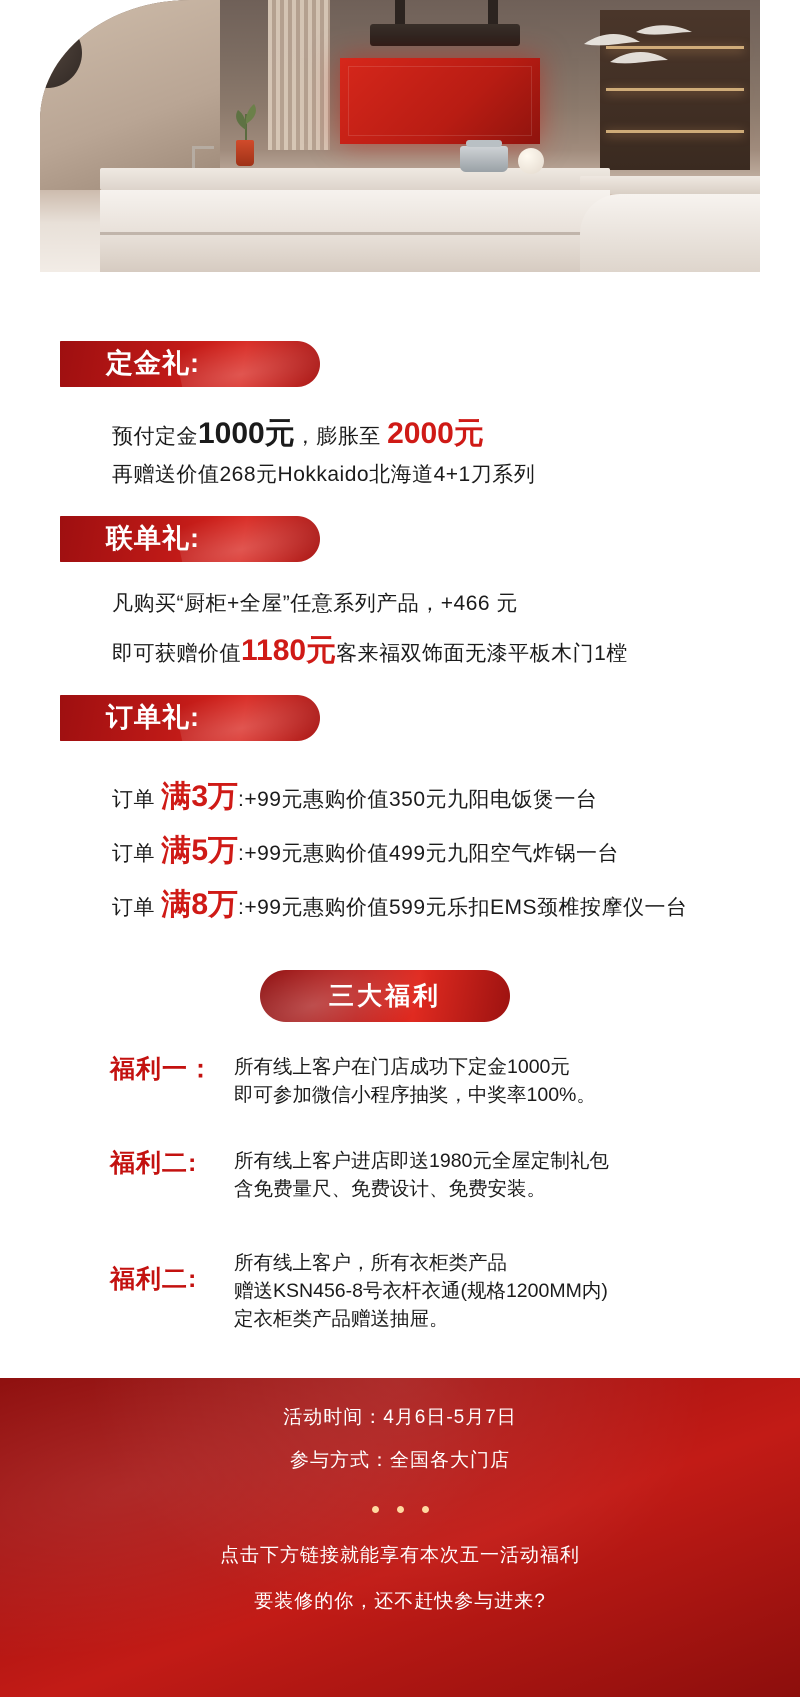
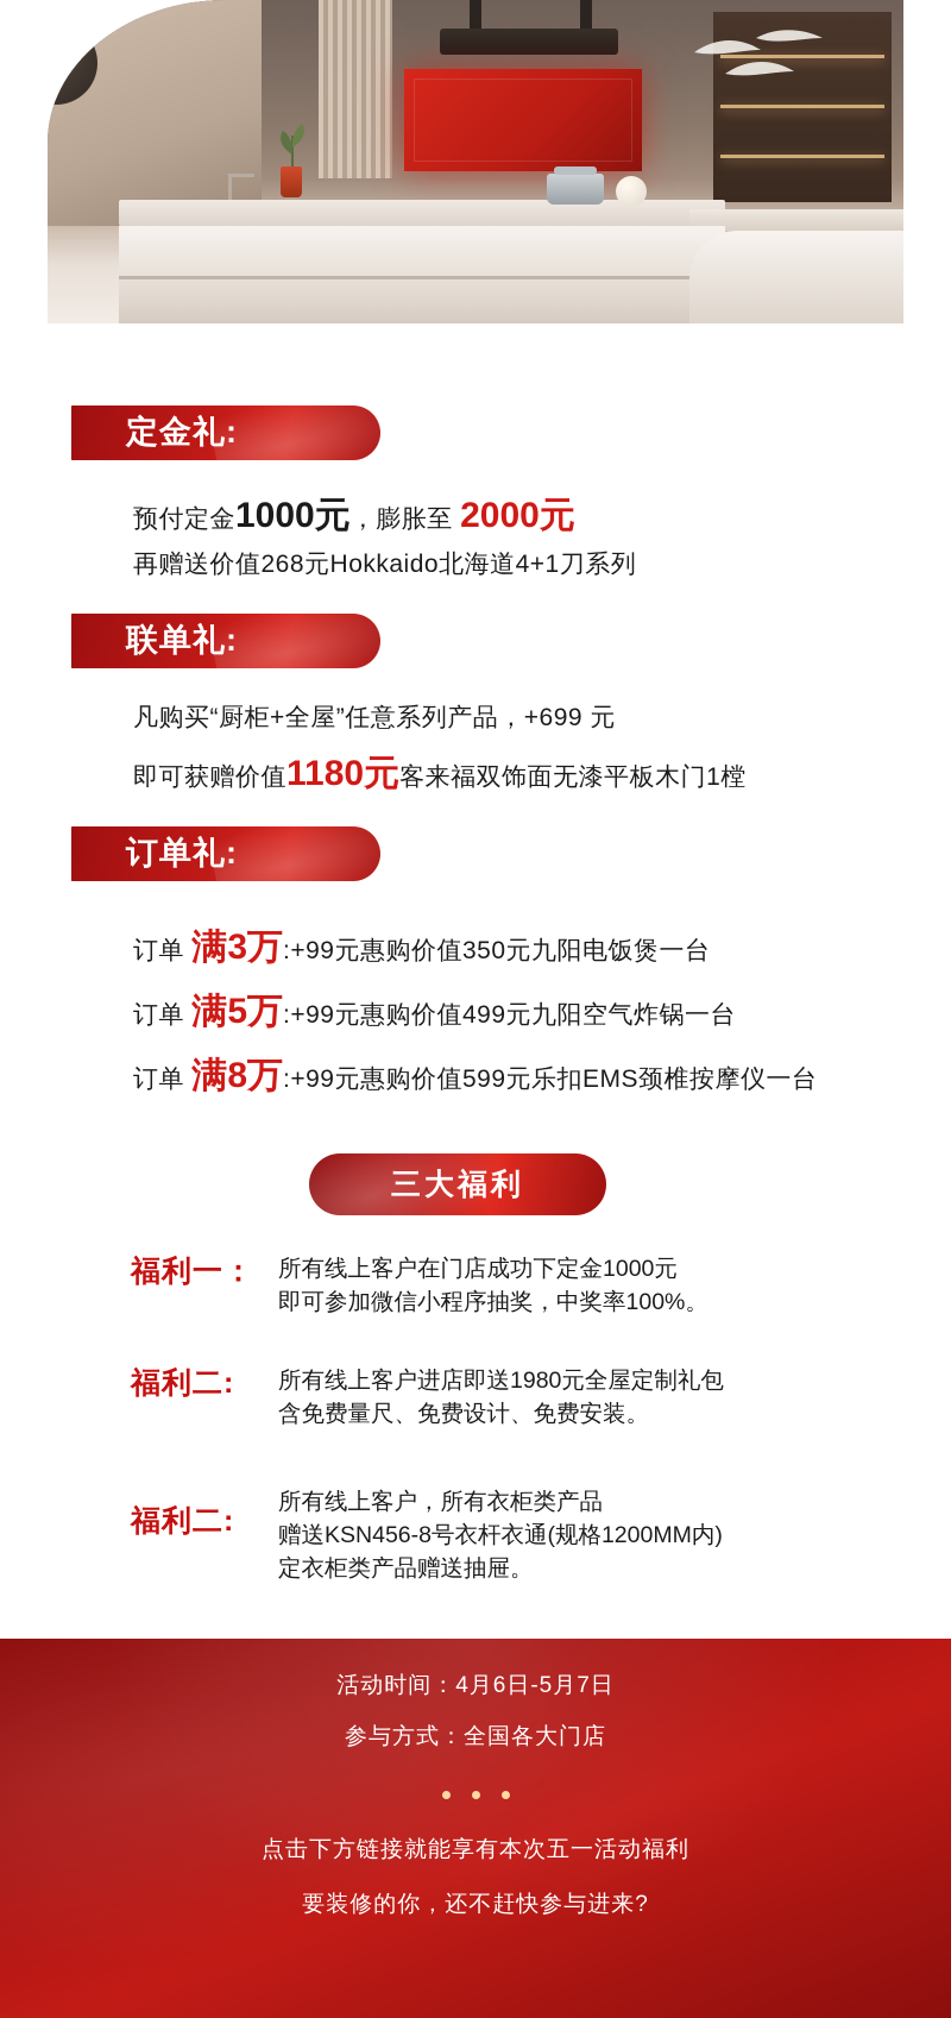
  定金礼:
  预付定金1000元，膨胀至 2000元
  再赠送价值268元Hokkaido北海道4+1刀系列
  联单礼:
- 凡购买“厨柜+全屋”任意系列产品，+466 元
+ 凡购买“厨柜+全屋”任意系列产品，+699 元
  即可获赠价值1180元客来福双饰面无漆平板木门1樘
  订单礼:
  订单 满3万:+99元惠购价值350元九阳电饭煲一台
  订单 满5万:+99元惠购价值499元九阳空气炸锅一台
  订单 满8万:+99元惠购价值599元乐扣EMS颈椎按摩仪一台
  三大福利
  福利一：
  所有线上客户在门店成功下定金1000元
  即可参加微信小程序抽奖，中奖率100%。
  福利二:
  所有线上客户进店即送1980元全屋定制礼包
  含免费量尺、免费设计、免费安装。
  福利二:
  所有线上客户，所有衣柜类产品
  赠送KSN456-8号衣杆衣通(规格1200MM内)
  定衣柜类产品赠送抽屉。
  活动时间：4月6日-5月7日
  参与方式：全国各大门店
  点击下方链接就能享有本次五一活动福利
  要装修的你，还不赶快参与进来?
